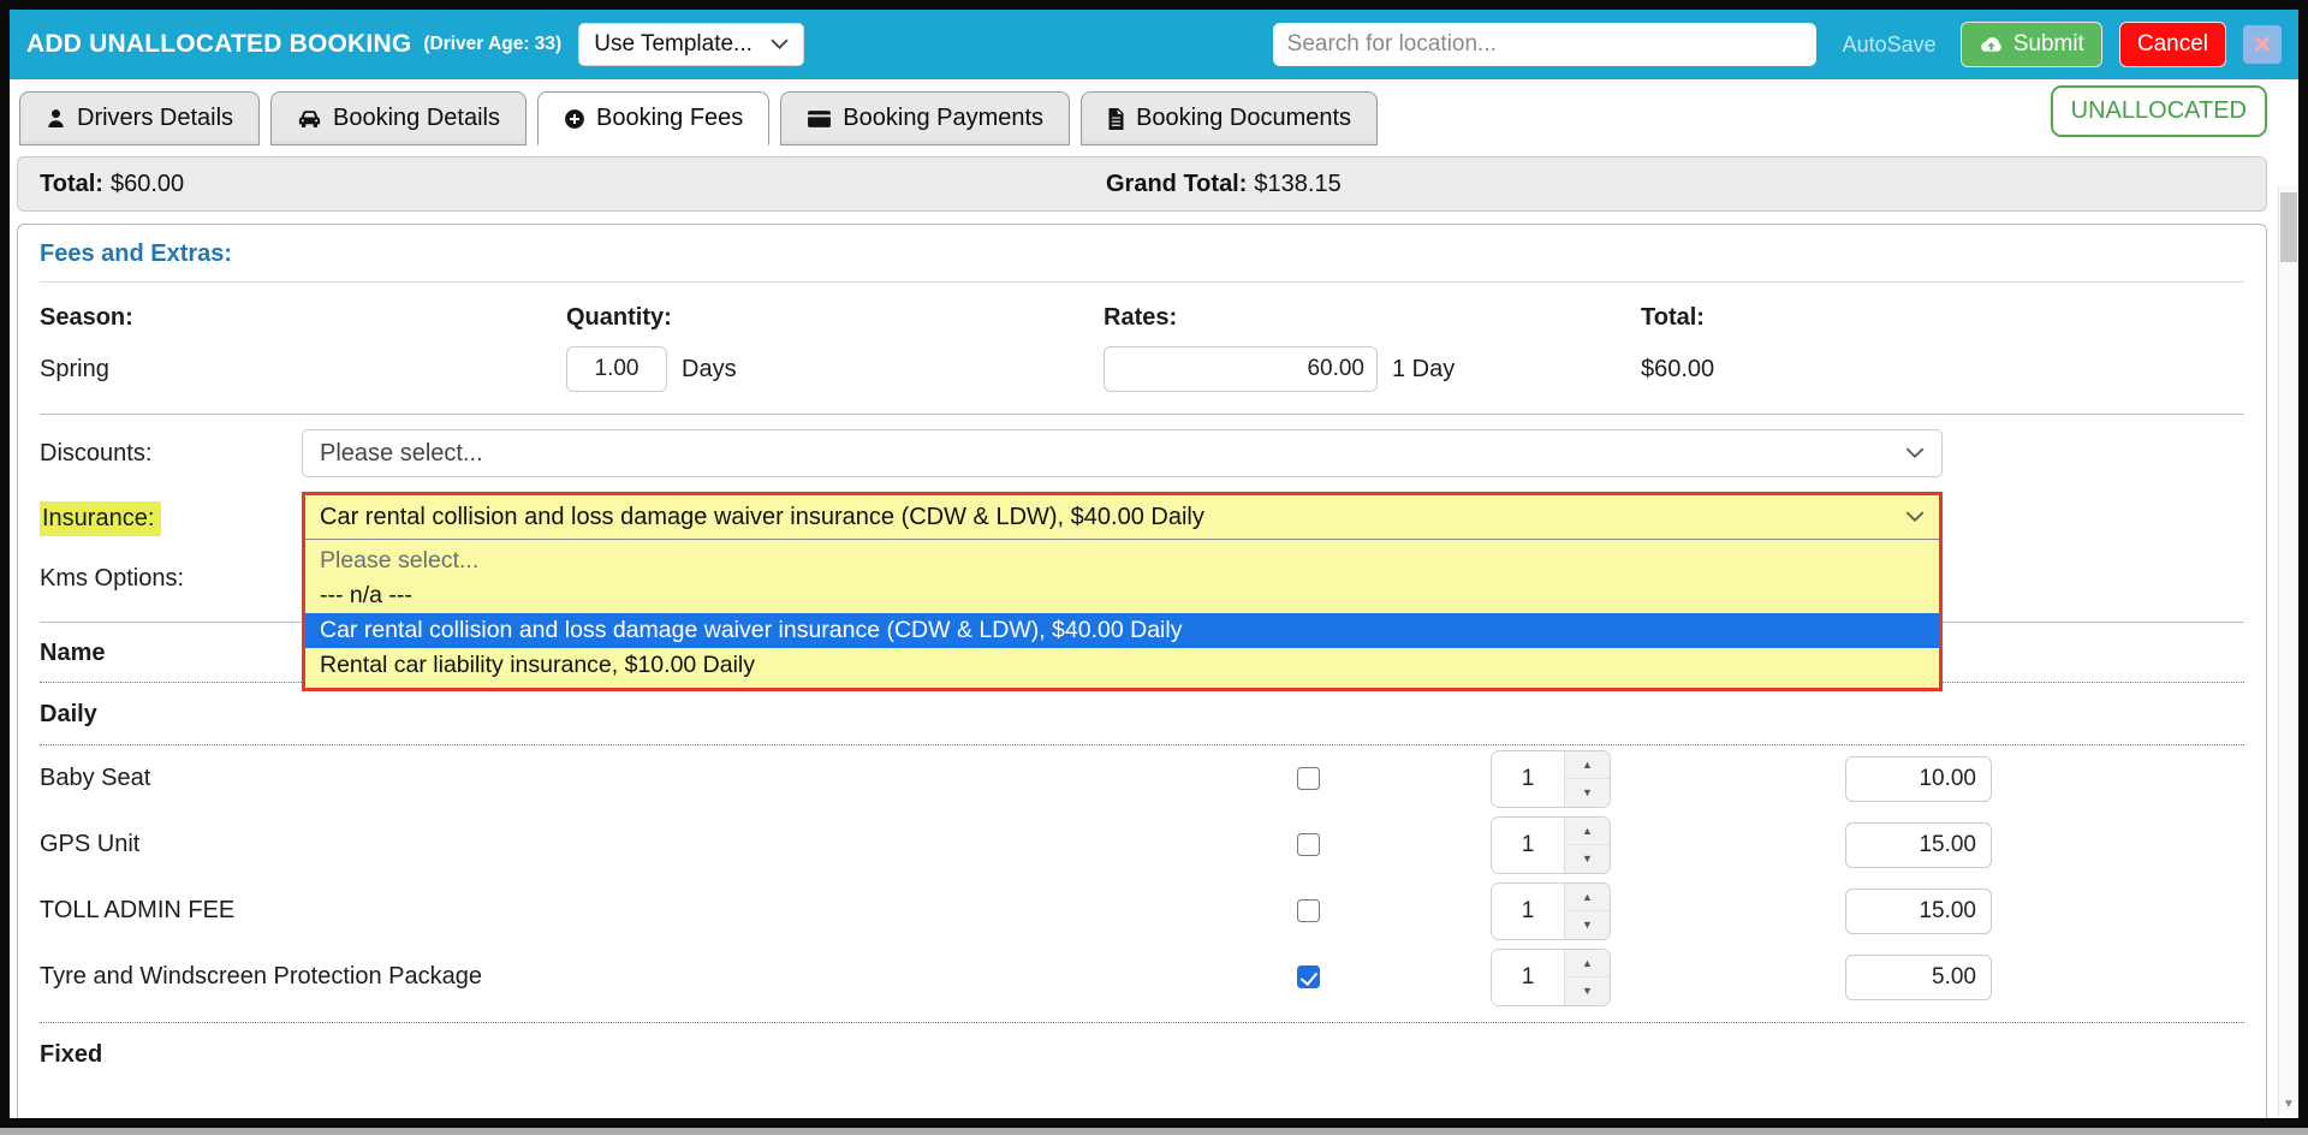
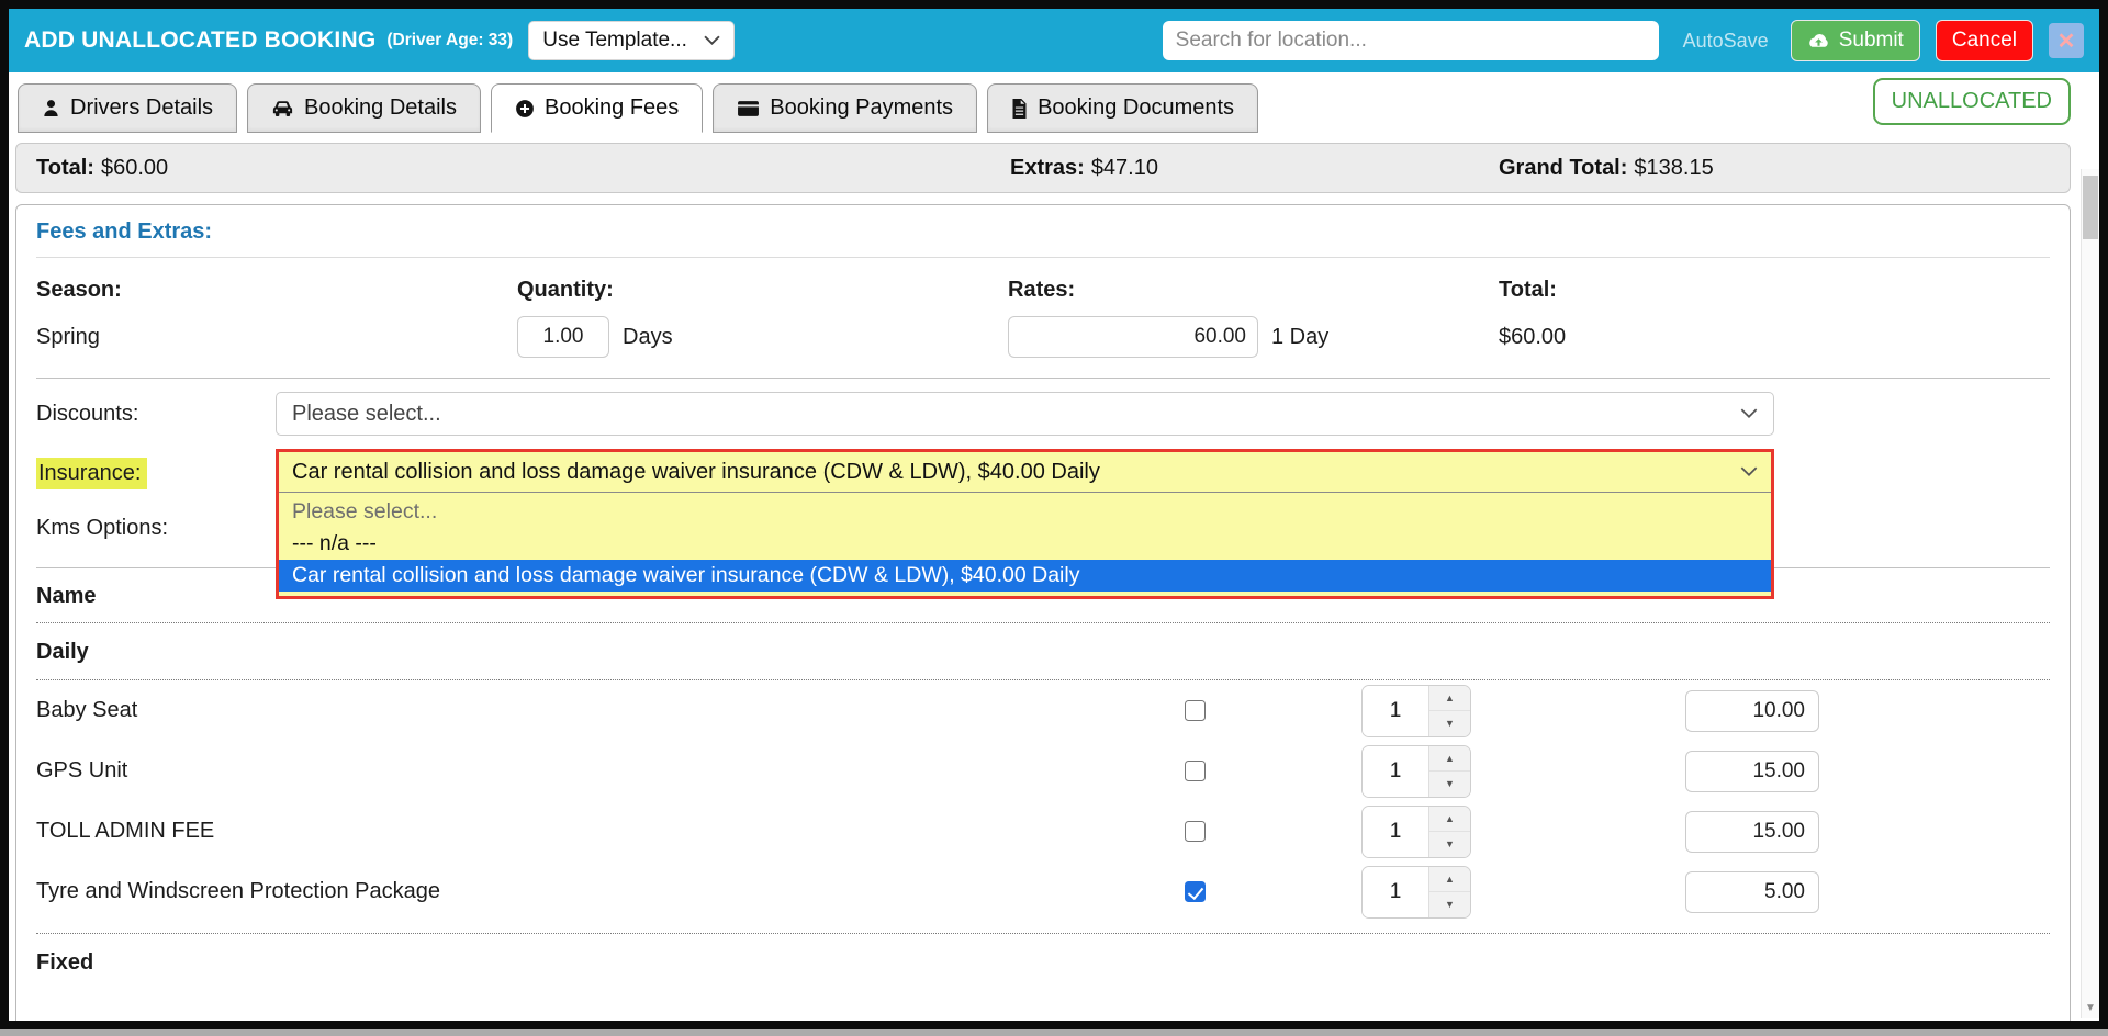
  ADD UNALLOCATED BOOKING
  (Driver Age: 33)
  Use Template...
  Search for location...
  AutoSave
  Submit
  Cancel
  Drivers Details
  Booking Details
  Booking Fees
  Booking Payments
  Booking Documents
  UNALLOCATED
  Total: $60.00
+ Extras: $47.10
  Grand Total: $138.15
  Fees and Extras:
  Season:
  Quantity:
  Rates:
  Total:
  Spring
  1.00
  Days
  60.00
  1 Day
  $60.00
  Discounts:
  Please select...
  Insurance:
  Car rental collision and loss damage waiver insurance (CDW & LDW), $40.00 Daily
  Please select...
  --- n/a ---
  Car rental collision and loss damage waiver insurance (CDW & LDW), $40.00 Daily
- Rental car liability insurance, $10.00 Daily
  Kms Options:
  Name
  Daily
  Baby Seat
  1
  10.00
  GPS Unit
  1
  15.00
  TOLL ADMIN FEE
  1
  15.00
  Tyre and Windscreen Protection Package
  1
  5.00
  Fixed
